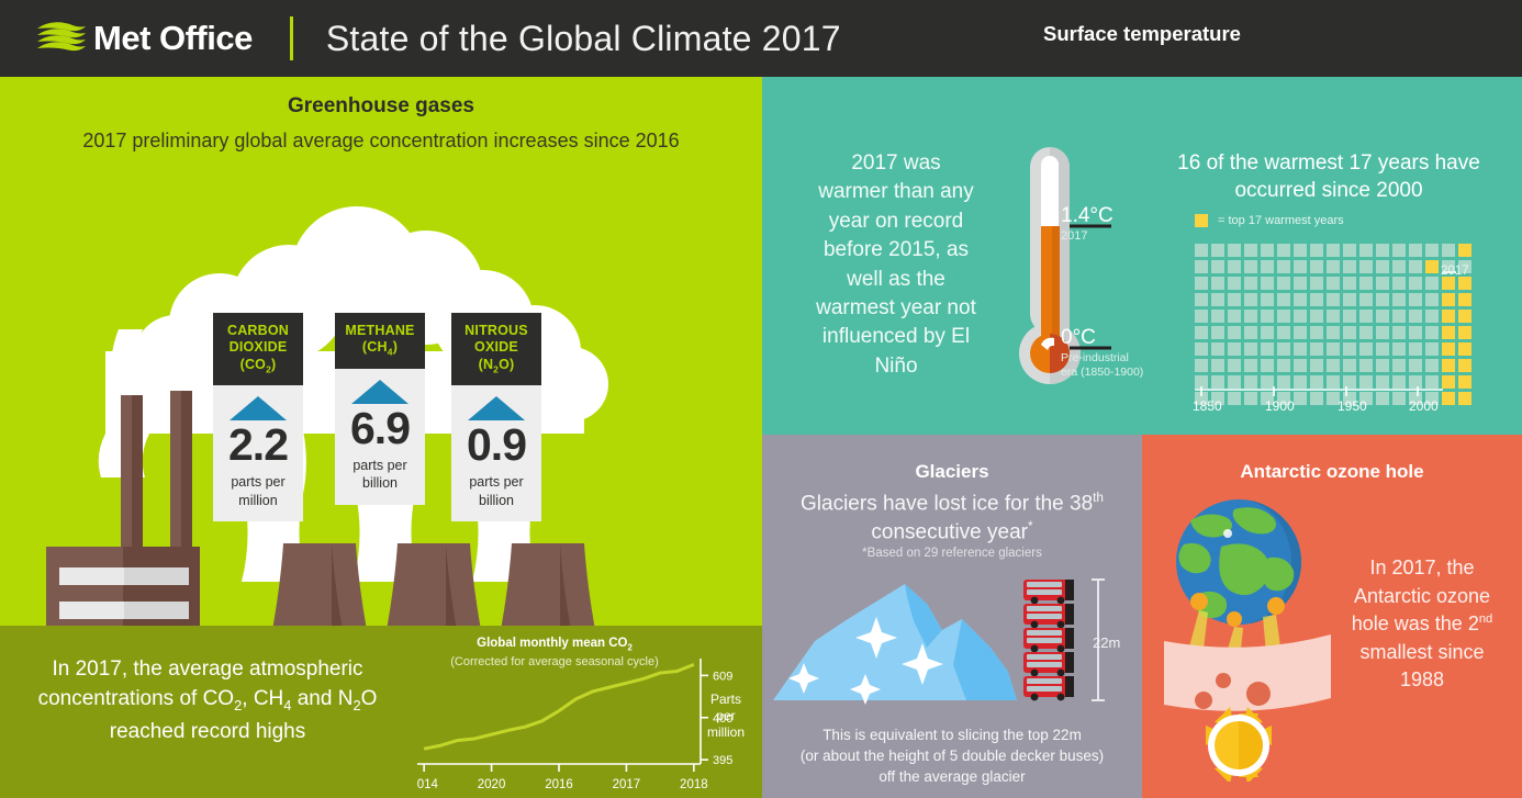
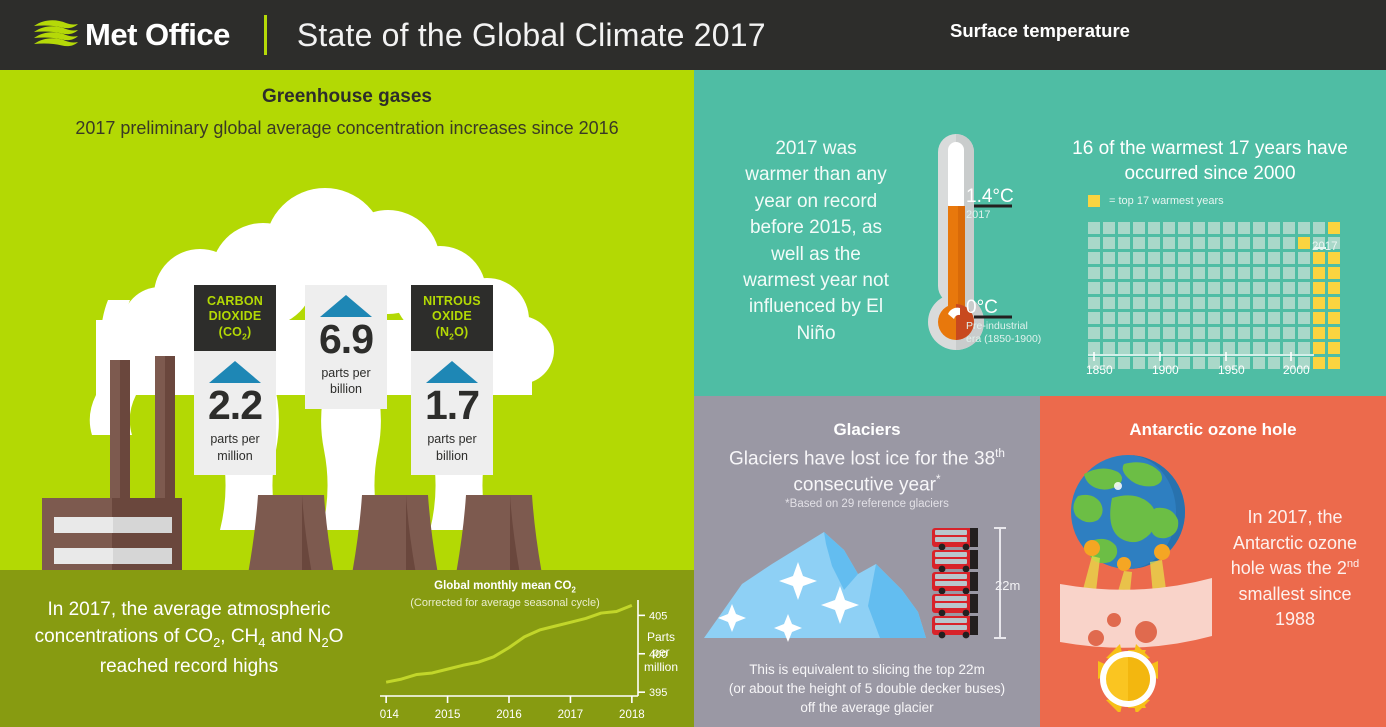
  Met Office
  State of the Global Climate 2017
  Greenhouse gases
  2017 preliminary global average concentration increases since 2016
  CARBON
  DIOXIDE
  (CO2)
  2.2
  parts per
  million
- METHANE
- (CH4)
  6.9
  parts per
  billion
  NITROUS
  OXIDE
  (N2O)
- 0.9
+ 1.7
  parts per
  billion
  In 2017, the average atmospheric concentrations of CO2, CH4 and N2O reached record highs
  Global monthly mean CO2
  (Corrected for average seasonal cycle)
  395
  400
- 609
+ 405
  014
- 2020
+ 2015
  2016
  2017
  2018
  Parts
  per
  million
  Surface temperature
  2017 was warmer than any year on record before 2015, as well as the warmest year not influenced by El Niño
  1.4°C
  2017
  0°C
  Pre-industrial
  era (1850-1900)
  16 of the warmest 17 years have occurred since 2000
  = top 17 warmest years
  2017
  1850
  1900
  1950
  2000
  Glaciers
  Glaciers have lost ice for the 38th consecutive year*
  *Based on 29 reference glaciers
  22m
  This is equivalent to slicing the top 22m
  (or about the height of 5 double decker buses)
  off the average glacier
  Antarctic ozone hole
  In 2017, the Antarctic ozone hole was the 2nd smallest since 1988
